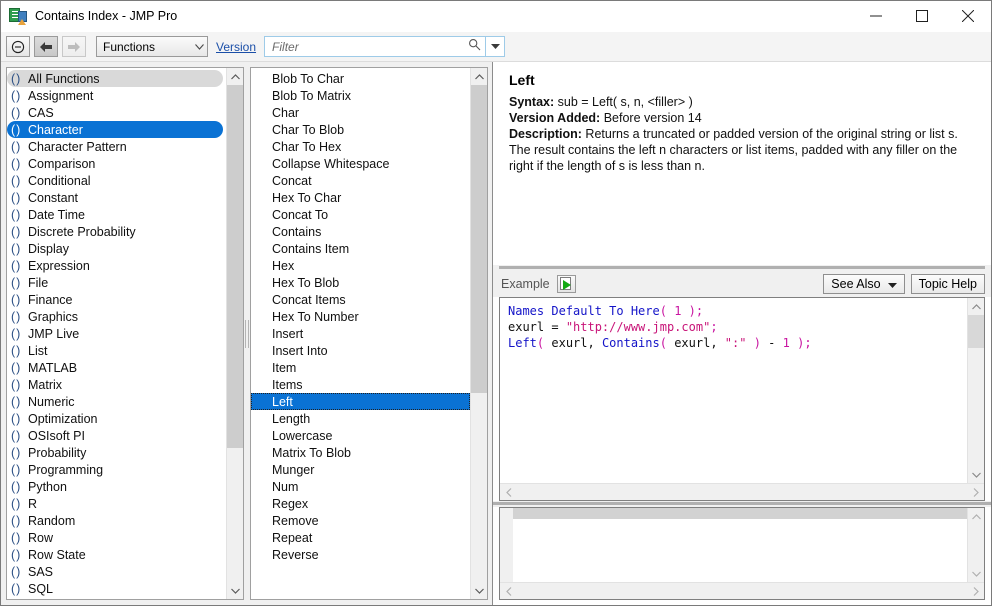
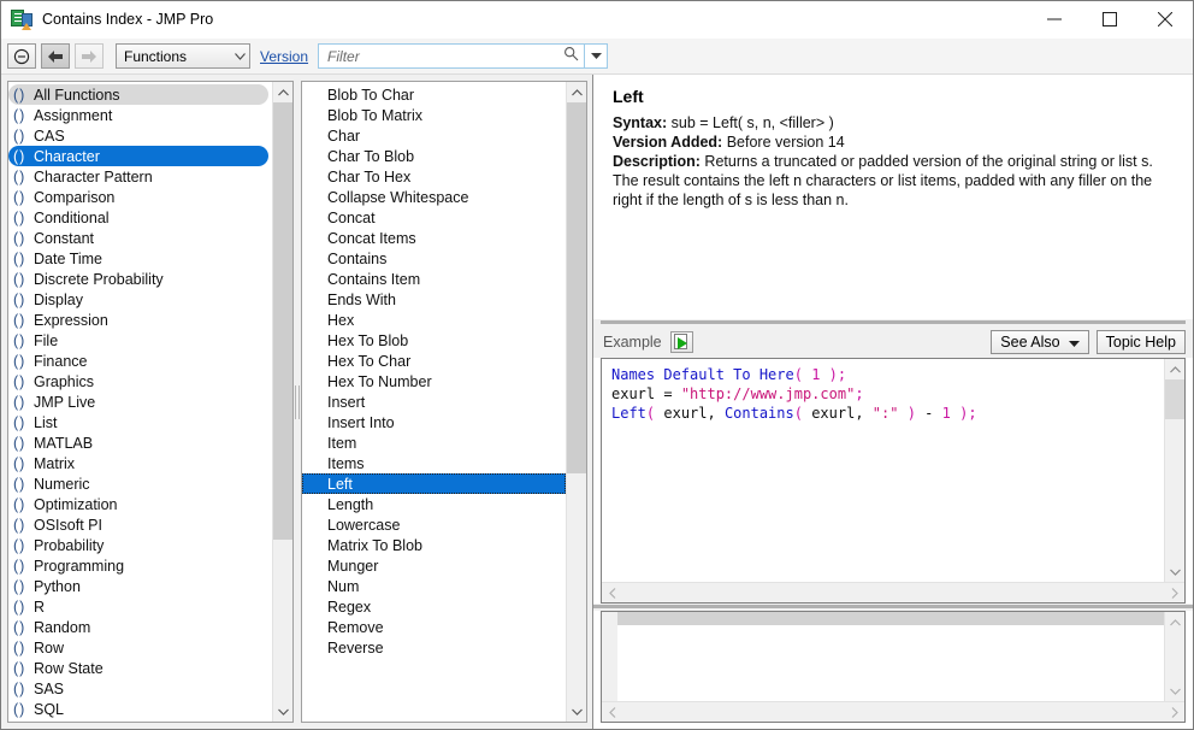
  Contains Index - JMP Pro
  Functions
  Version
  Filter
  ()
  All Functions
  ()
  Assignment
  ()
  CAS
  ()
  Character
  ()
  Character Pattern
  ()
  Comparison
  ()
  Conditional
  ()
  Constant
  ()
  Date Time
  ()
  Discrete Probability
  ()
  Display
  ()
  Expression
  ()
  File
  ()
  Finance
  ()
  Graphics
  ()
  JMP Live
  ()
  List
  ()
  MATLAB
  ()
  Matrix
  ()
  Numeric
  ()
  Optimization
  ()
  OSIsoft PI
  ()
  Probability
  ()
  Programming
  ()
  Python
  ()
  R
  ()
  Random
  ()
  Row
  ()
  Row State
  ()
  SAS
  ()
  SQL
  Blob To Char
  Blob To Matrix
  Char
  Char To Blob
  Char To Hex
  Collapse Whitespace
  Concat
- Hex To Char
+ Concat Items
- Concat To
  Contains
  Contains Item
+ Ends With
  Hex
  Hex To Blob
- Concat Items
+ Hex To Char
  Hex To Number
  Insert
  Insert Into
  Item
  Items
  Left
  Length
  Lowercase
  Matrix To Blob
  Munger
  Num
  Regex
  Remove
- Repeat
  Reverse
  Left
  Syntax: sub = Left( s, n, <filler> )
  Version Added: Before version 14
  Description: Returns a truncated or padded version of the original string or list s. The result contains the left n characters or list items, padded with any filler on the right if the length of s is less than n.
  Example
  See Also
  Topic Help
  Names Default To Here( 1 );
  exurl = "http://www.jmp.com";
  Left( exurl, Contains( exurl, ":" ) - 1 );
